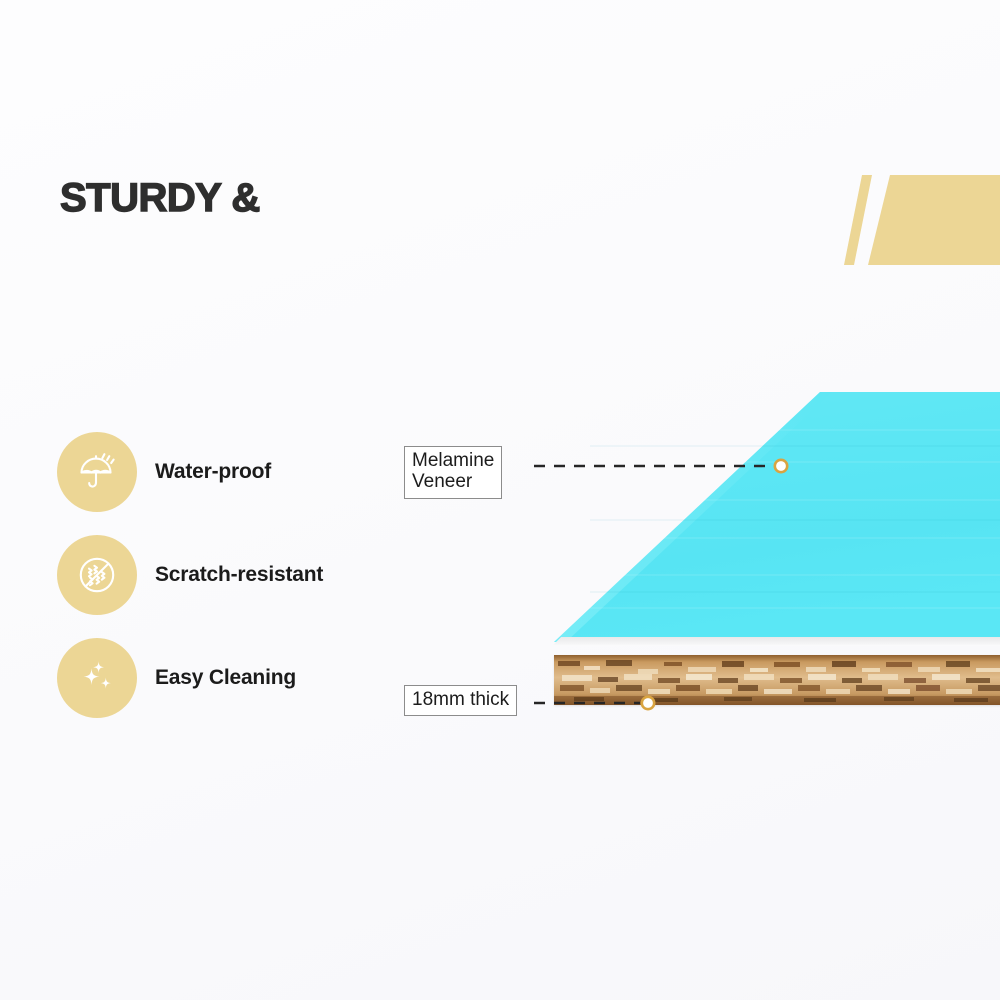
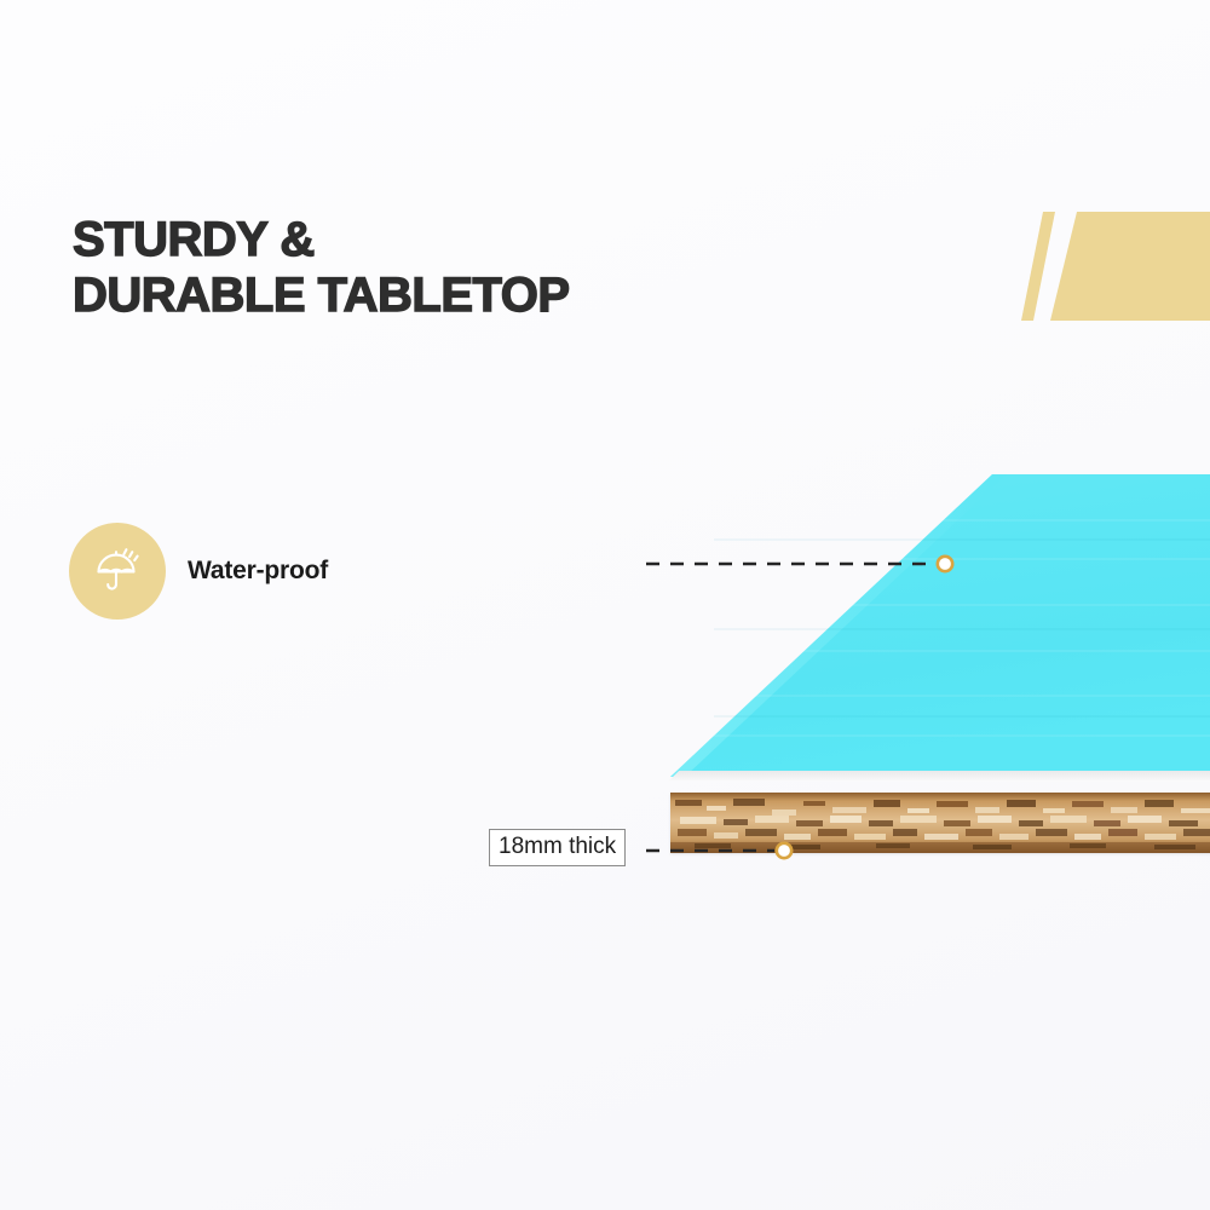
  STURDY &
+ DURABLE TABLETOP
  Water-proof
- Scratch-resistant
- Easy Cleaning
- Melamine
- Veneer
  18mm thick
